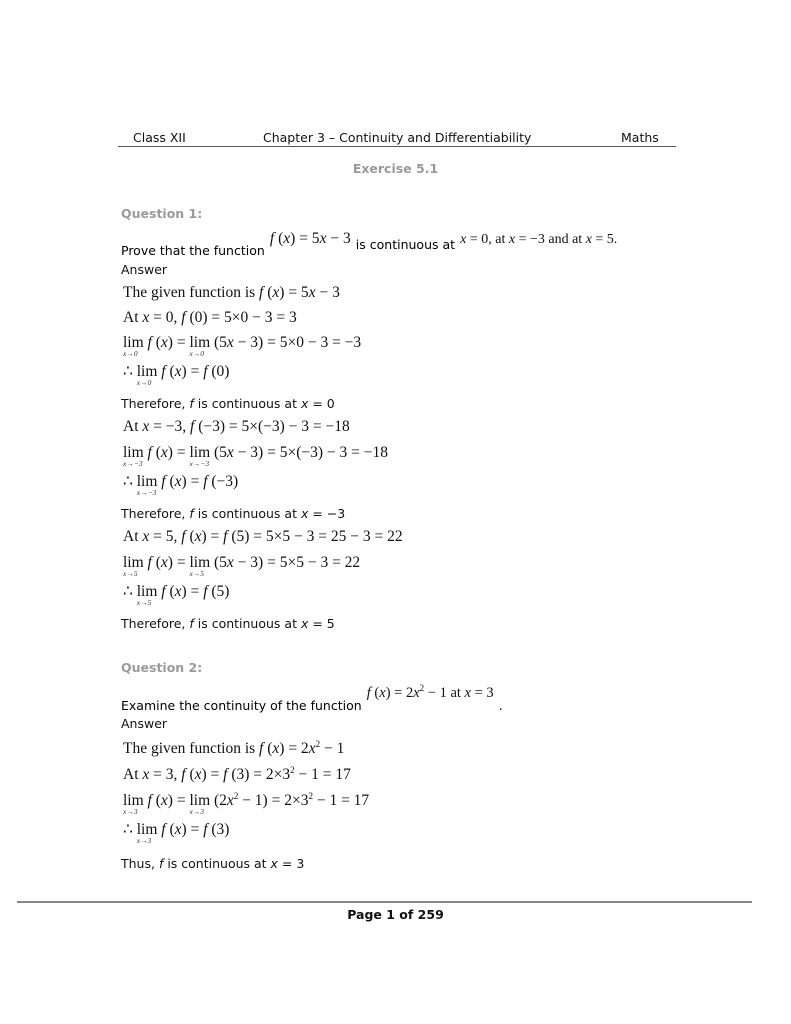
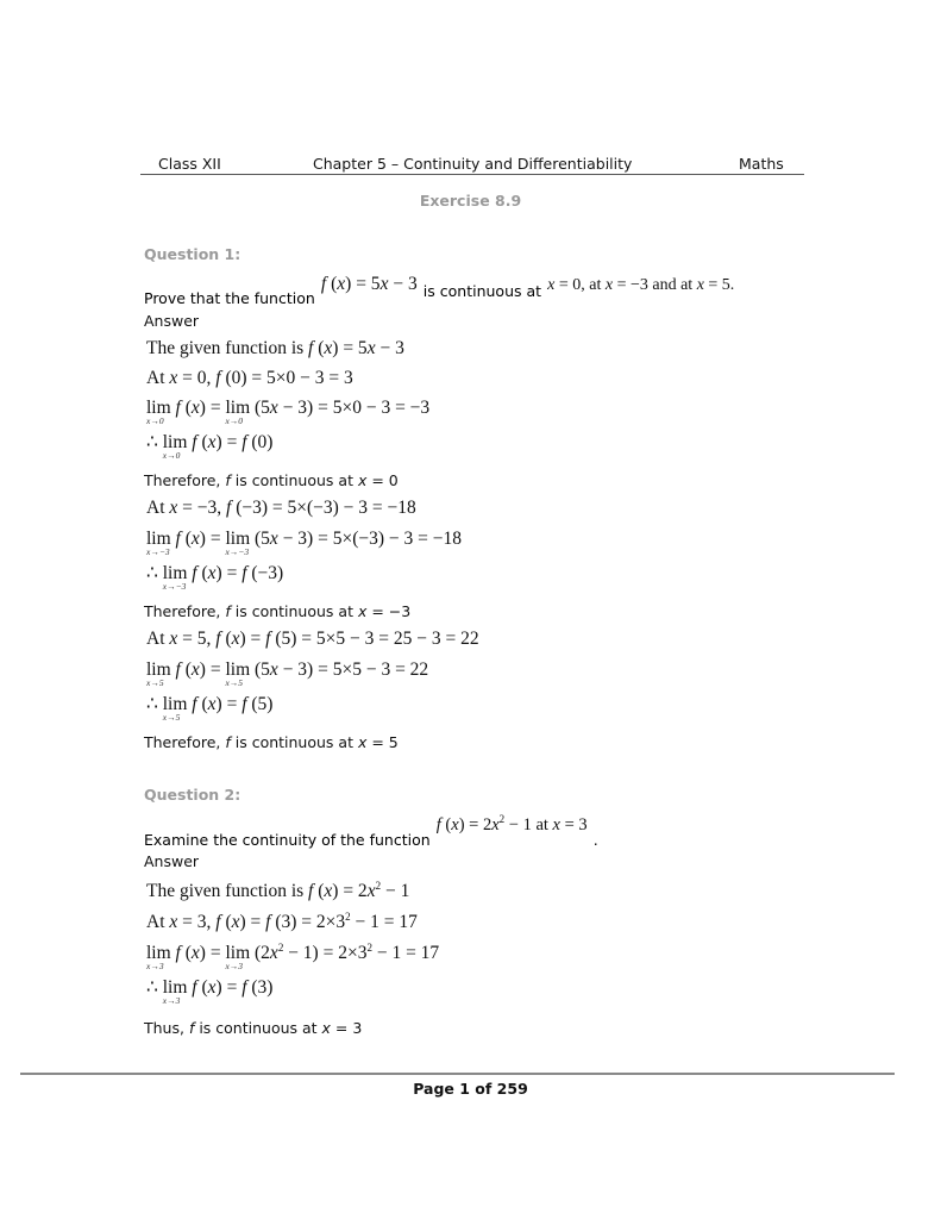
  Class XII
- Chapter 3 – Continuity and Differentiability
+ Chapter 5 – Continuity and Differentiability
  Maths
- Exercise 5.1
+ Exercise 8.9
  Question 1:
  Prove that the function f (x) = 5x − 3 is continuous at x = 0, at x = −3 and at x = 5.
  Answer
  The given function is f (x) = 5x − 3
  At x = 0, f (0) = 5×0 − 3 = 3
  lim
  x→0
  f (x) = lim
  x→0
  (5x − 3) = 5×0 − 3 = −3
  ∴ lim
  x→0
  f (x) = f (0)
  Therefore, f is continuous at x = 0
  At x = −3, f (−3) = 5×(−3) − 3 = −18
  lim
  x→−3
  f (x) = lim
  x→−3
  (5x − 3) = 5×(−3) − 3 = −18
  ∴ lim
  x→−3
  f (x) = f (−3)
  Therefore, f is continuous at x = −3
  At x = 5, f (x) = f (5) = 5×5 − 3 = 25 − 3 = 22
  lim
  x→5
  f (x) = lim
  x→5
  (5x − 3) = 5×5 − 3 = 22
  ∴ lim
  x→5
  f (x) = f (5)
  Therefore, f is continuous at x = 5
  Question 2:
  Examine the continuity of the function f (x) = 2x2 − 1 at x = 3 .
  Answer
  The given function is f (x) = 2x2 − 1
  At x = 3, f (x) = f (3) = 2×32 − 1 = 17
  lim
  x→3
  f (x) = lim
  x→3
  (2x2 − 1) = 2×32 − 1 = 17
  ∴ lim
  x→3
  f (x) = f (3)
  Thus, f is continuous at x = 3
  Page 1 of 259
